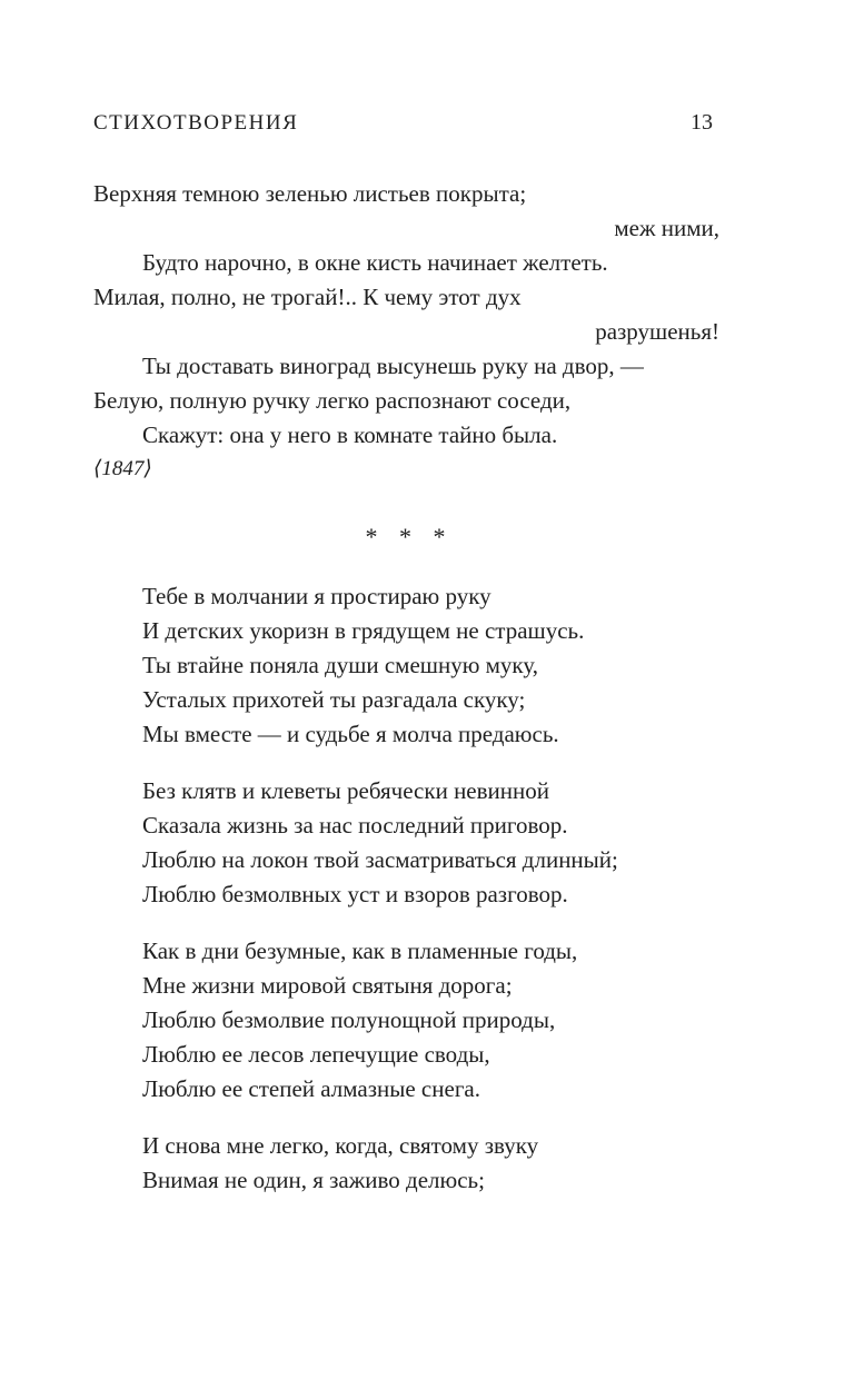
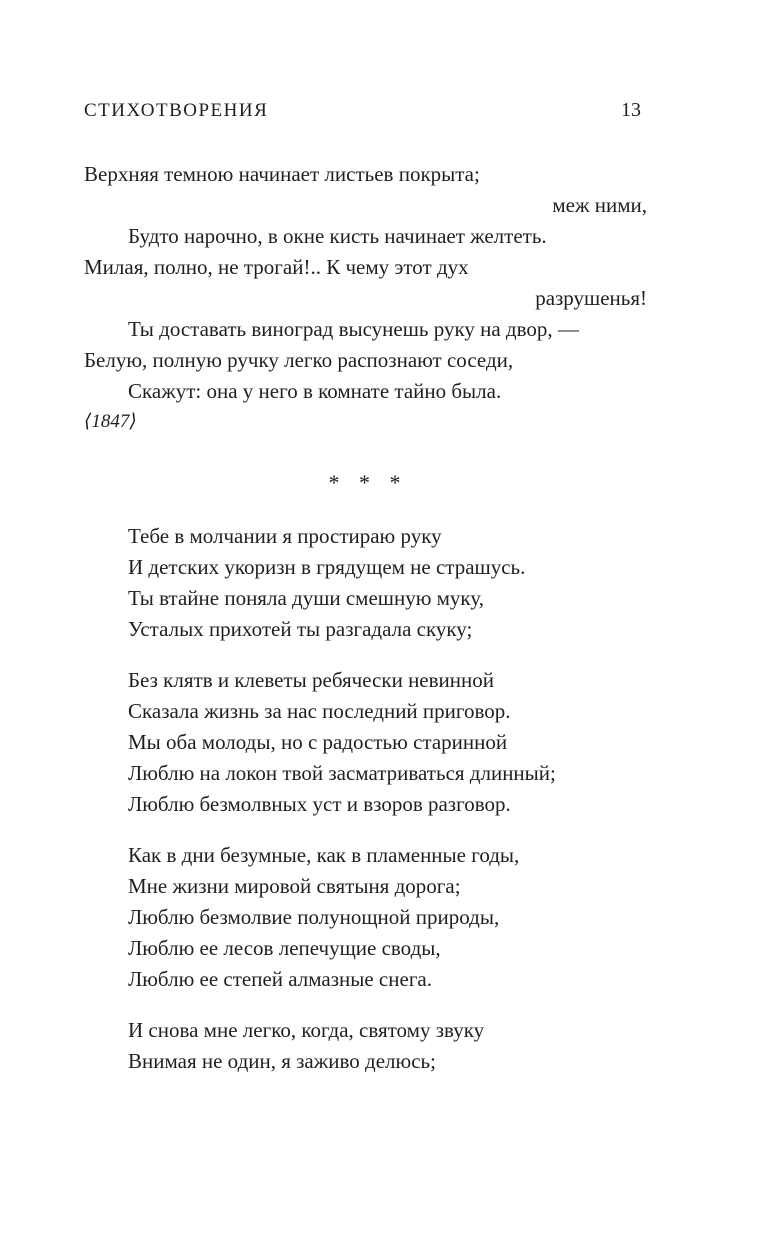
  СТИХОТВОРЕНИЯ
  13
- Верхняя темною зеленью листьев покрыта;
+ Верхняя темною начинает листьев покрыта;
  меж ними,
  Будто нарочно, в окне кисть начинает желтеть.
  Милая, полно, не трогай!.. К чему этот дух
  разрушенья!
  Ты доставать виноград высунешь руку на двор, —
  Белую, полную ручку легко распознают соседи,
  Скажут: она у него в комнате тайно была.
  ⟨1847⟩
  * * *
  Тебе в молчании я простираю руку
  И детских укоризн в грядущем не страшусь.
  Ты втайне поняла души смешную муку,
  Усталых прихотей ты разгадала скуку;
- Мы вместе — и судьбе я молча предаюсь.
  Без клятв и клеветы ребячески невинной
  Сказала жизнь за нас последний приговор.
+ Мы оба молоды, но с радостью старинной
  Люблю на локон твой засматриваться длинный;
  Люблю безмолвных уст и взоров разговор.
  Как в дни безумные, как в пламенные годы,
  Мне жизни мировой святыня дорога;
  Люблю безмолвие полунощной природы,
  Люблю ее лесов лепечущие своды,
  Люблю ее степей алмазные снега.
  И снова мне легко, когда, святому звуку
  Внимая не один, я заживо делюсь;
